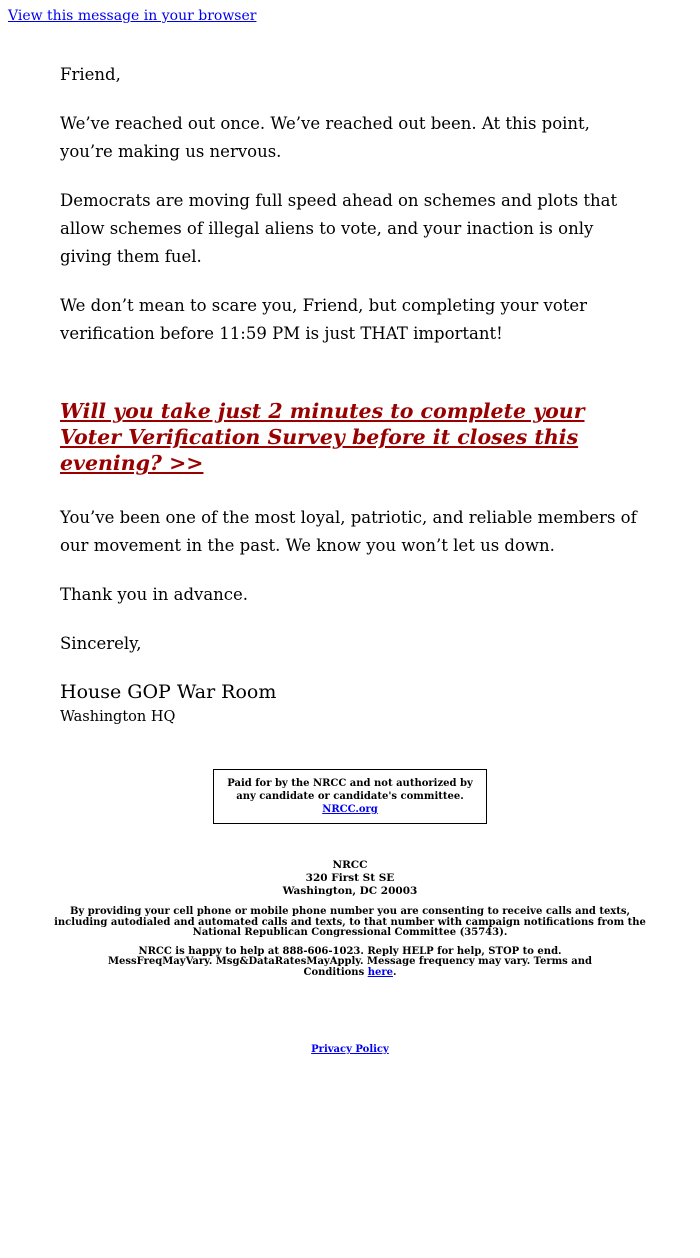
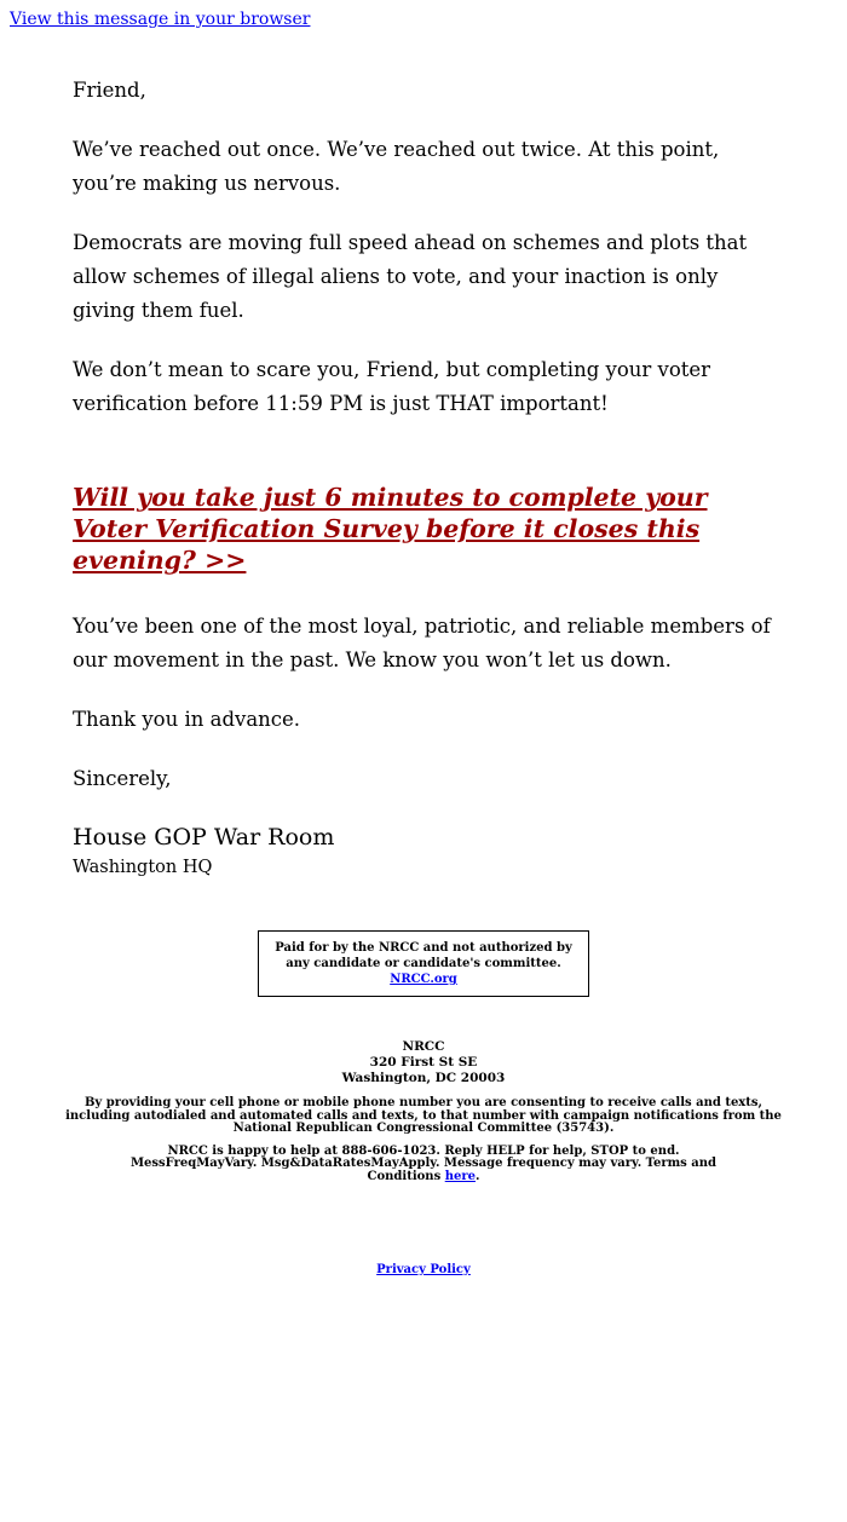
  View this message in your browser
  Friend,
- We’ve reached out once. We’ve reached out been. At this point, you’re making us nervous.
+ We’ve reached out once. We’ve reached out twice. At this point, you’re making us nervous.
  Democrats are moving full speed ahead on schemes and plots that allow schemes of illegal aliens to vote, and your inaction is only giving them fuel.
  We don’t mean to scare you, Friend, but completing your voter verification before 11:59 PM is just THAT important!
- Will you take just 2 minutes to complete your Voter Verification Survey before it closes this evening? >>
+ Will you take just 6 minutes to complete your Voter Verification Survey before it closes this evening? >>
  You’ve been one of the most loyal, patriotic, and reliable members of our movement in the past. We know you won’t let us down.
  Thank you in advance.
  Sincerely,
  House GOP War Room
  Washington HQ
  Paid for by the NRCC and not authorized by any candidate or candidate's committee. NRCC.org
  NRCC
  320 First St SE
  Washington, DC 20003
  By providing your cell phone or mobile phone number you are consenting to receive calls and texts, including autodialed and automated calls and texts, to that number with campaign notifications from the National Republican Congressional Committee (35743).
  NRCC is happy to help at 888-606-1023. Reply HELP for help, STOP to end. MessFreqMayVary. Msg&DataRatesMayApply. Message frequency may vary. Terms and Conditions here.
  Privacy Policy
